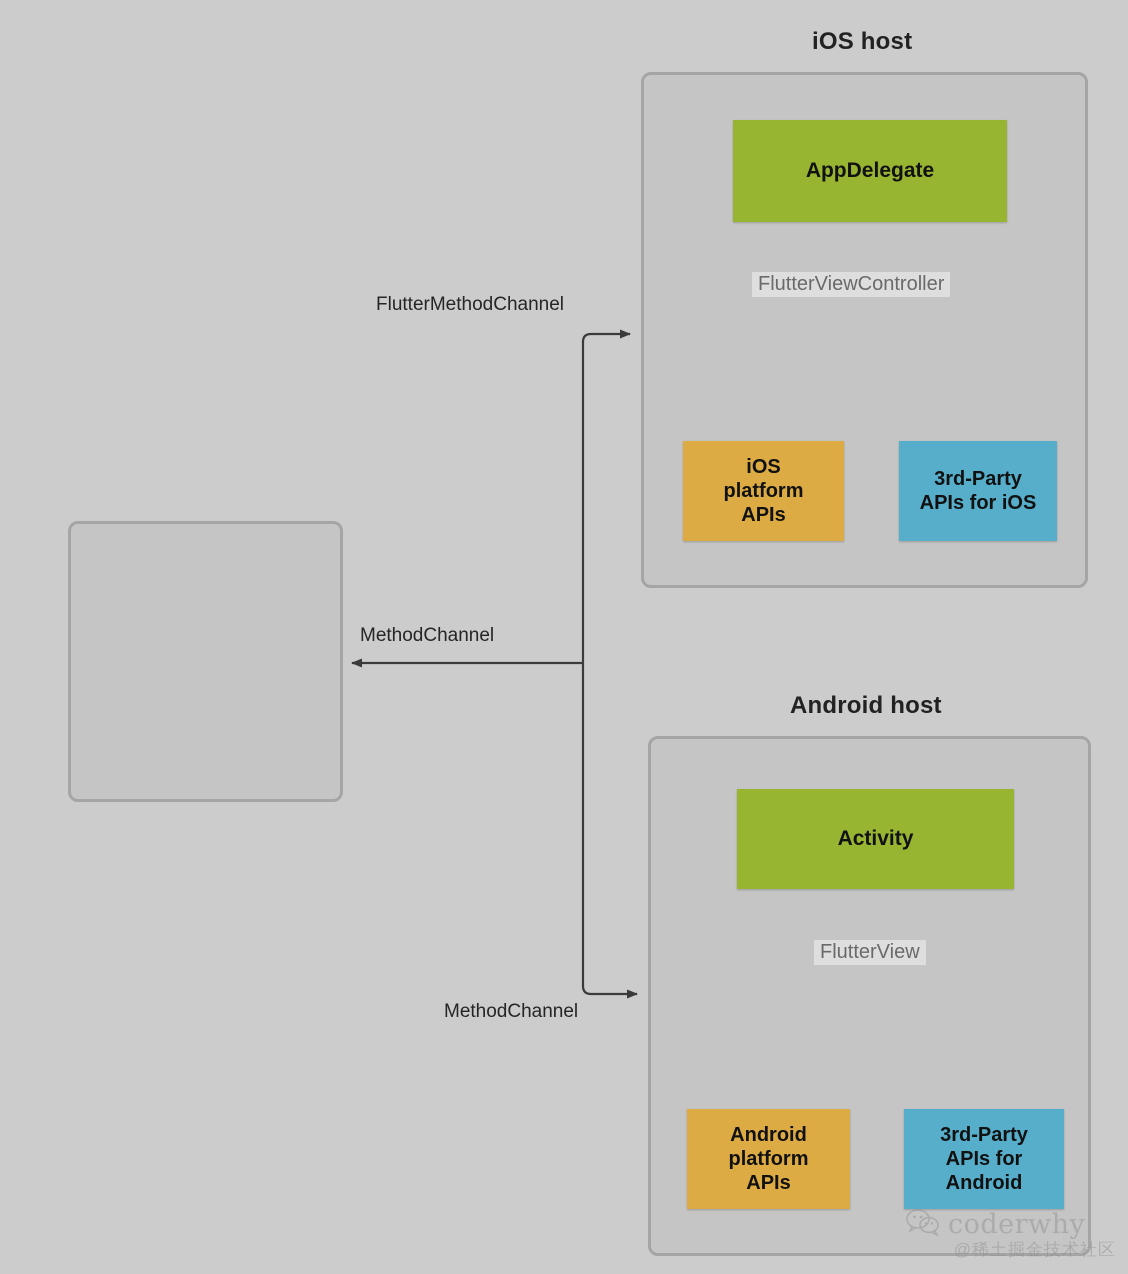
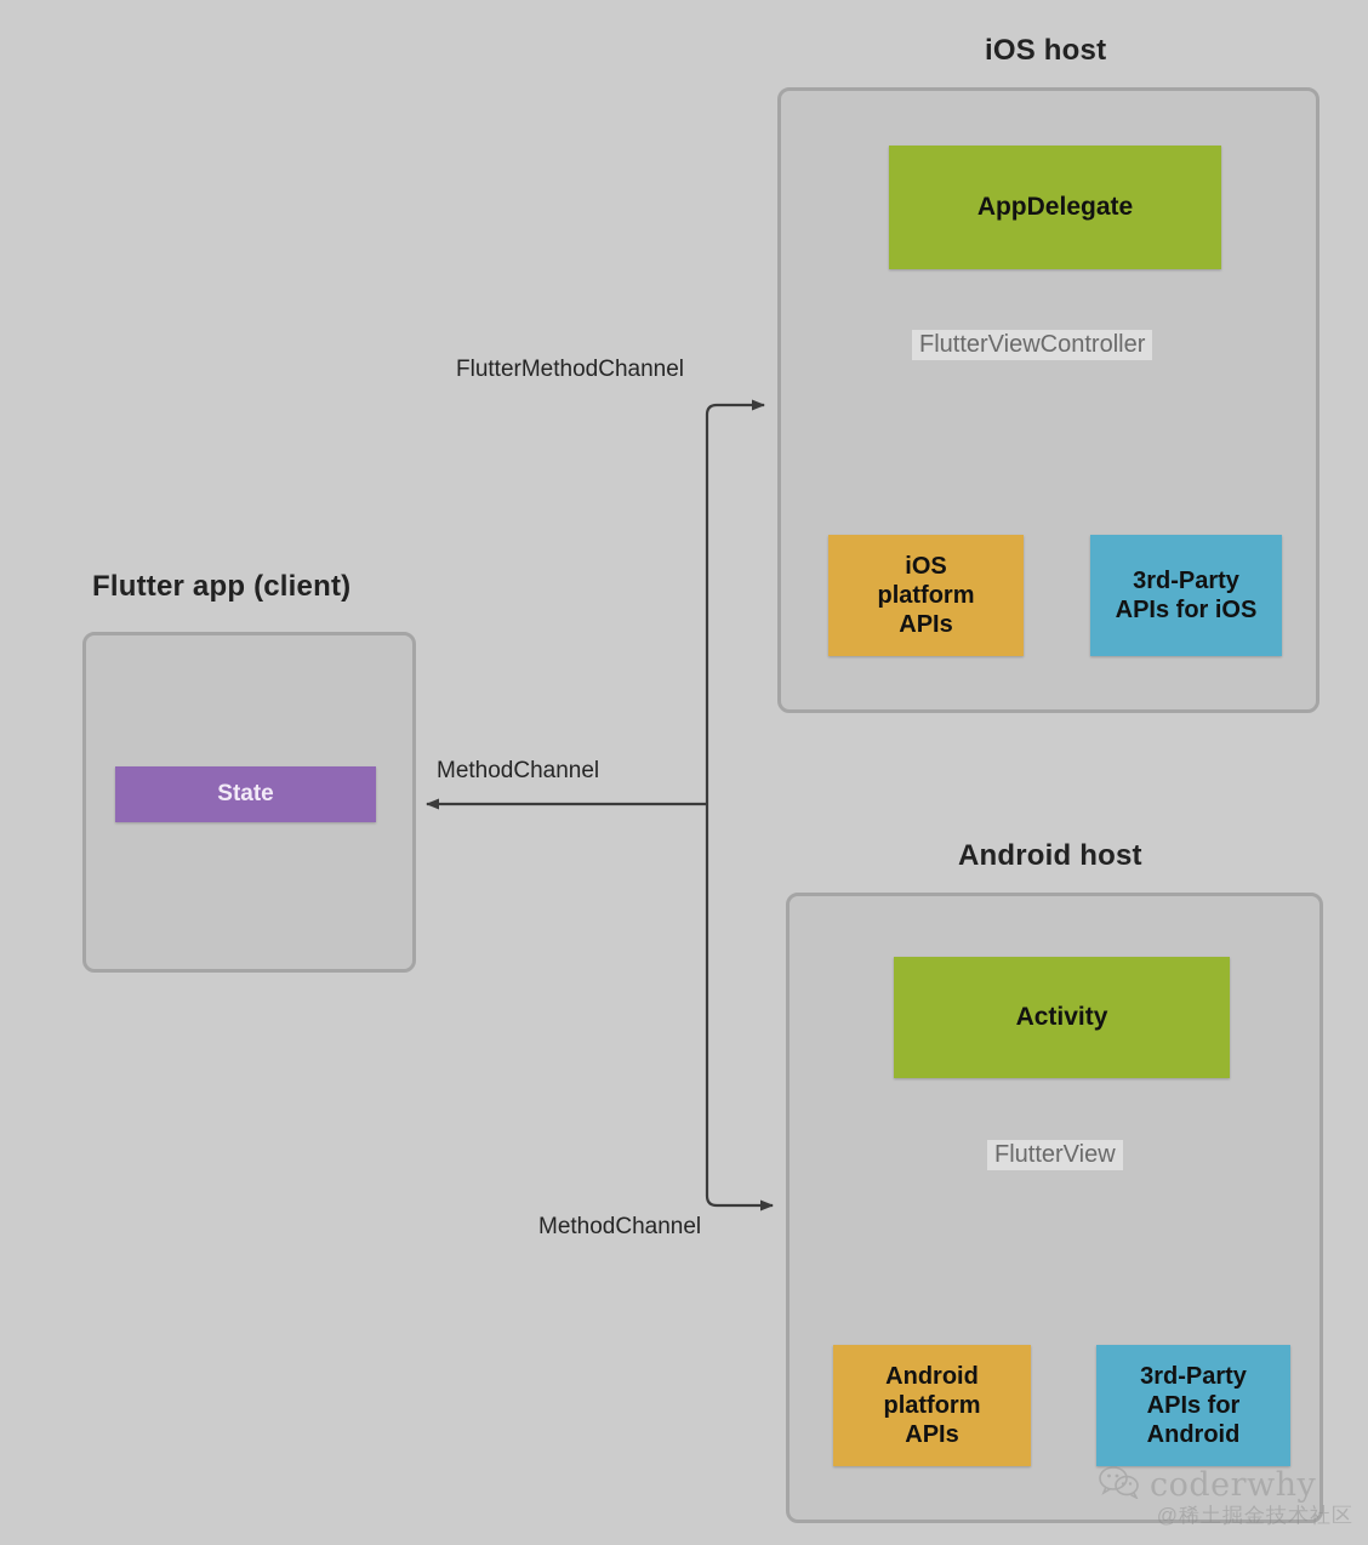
  iOS host
  AppDelegate
  FlutterViewController
  iOS
  platform
  APIs
  3rd-Party
  APIs for iOS
+ Flutter app (client)
+ State
  Android host
  Activity
  FlutterView
  Android
  platform
  APIs
  3rd-Party
  APIs for
  Android
  FlutterMethodChannel
  MethodChannel
  MethodChannel
  coderwhy
  @稀土掘金技术社区
